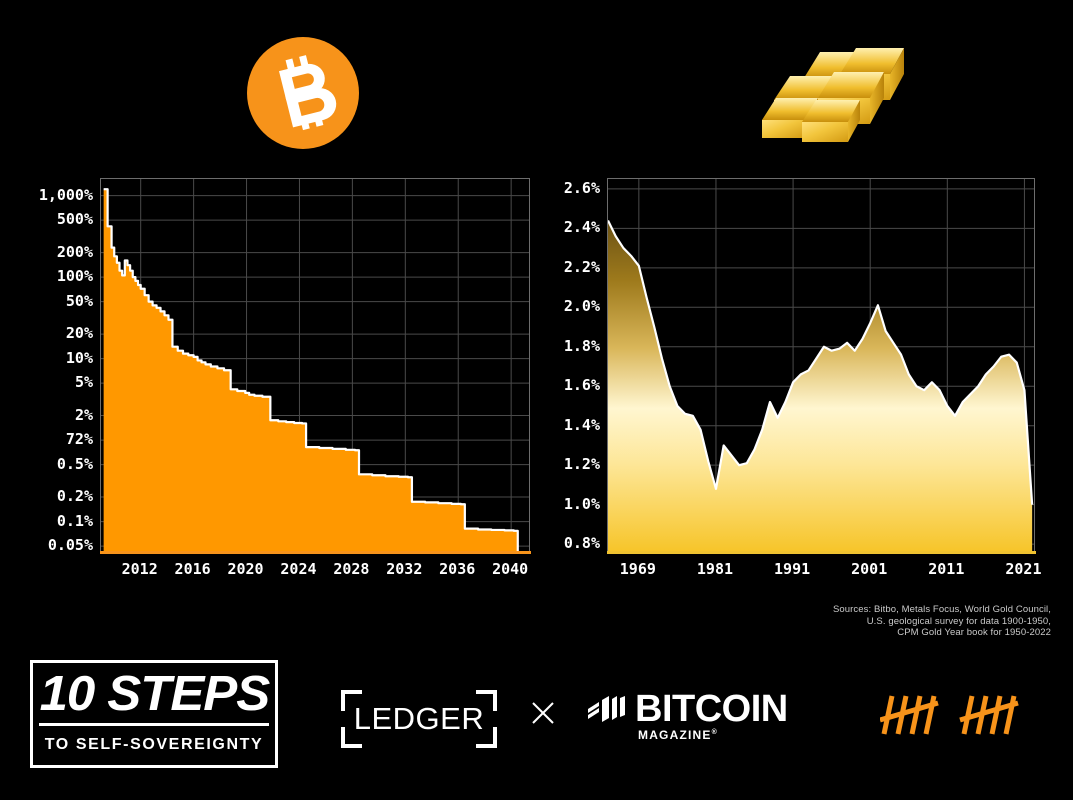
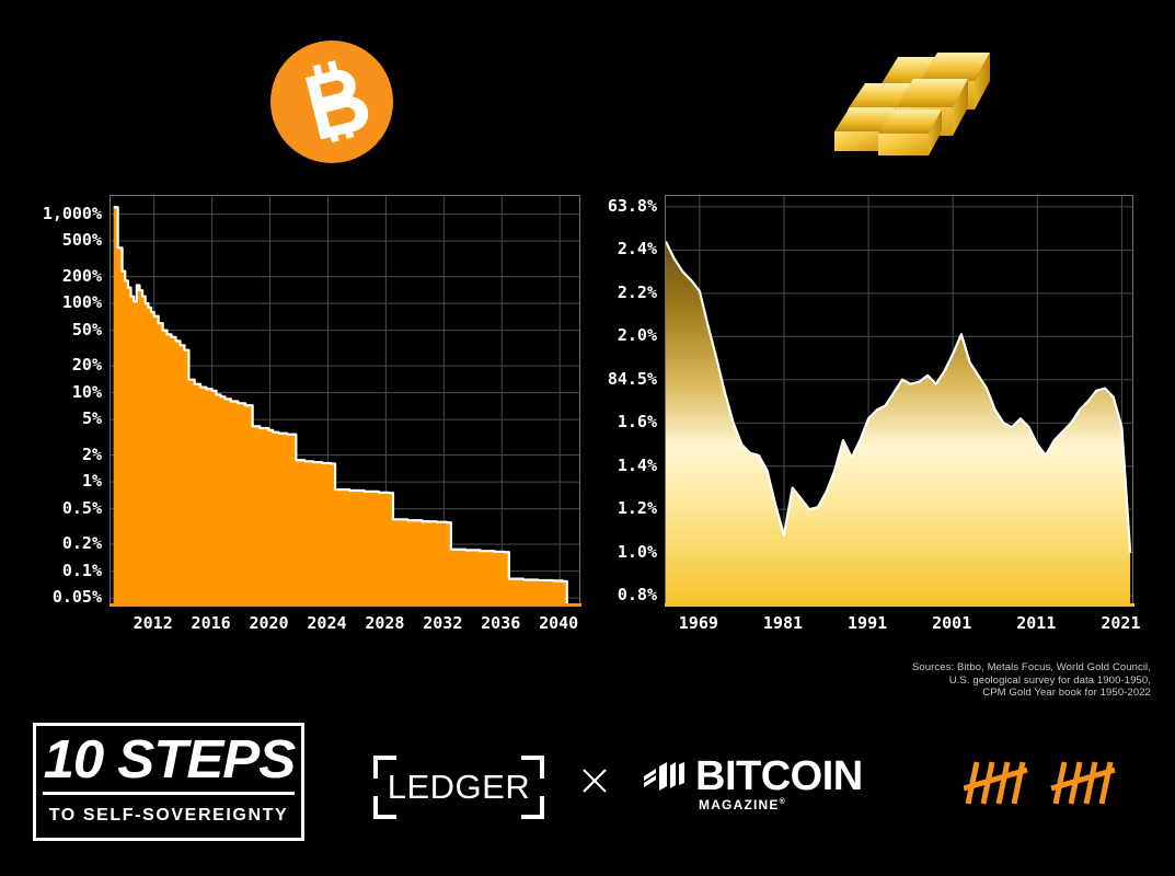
  1,000%
  500%
  200%
  100%
  50%
  20%
  10%
  5%
  2%
- 72%
+ 1%
  0.5%
  0.2%
  0.1%
  0.05%
  2012
  2016
  2020
  2024
  2028
  2032
  2036
  2040
- 2.6%
+ 63.8%
  2.4%
  2.2%
  2.0%
- 1.8%
+ 84.5%
  1.6%
  1.4%
  1.2%
  1.0%
  0.8%
  1969
  1981
  1991
  2001
  2011
  2021
  Sources: Bitbo, Metals Focus, World Gold Council,
  U.S. geological survey for data 1900-1950,
  CPM Gold Year book for 1950-2022
  10 STEPS
  TO SELF-SOVEREIGNTY
  LEDGER
  BITCOIN
  MAGAZINE
